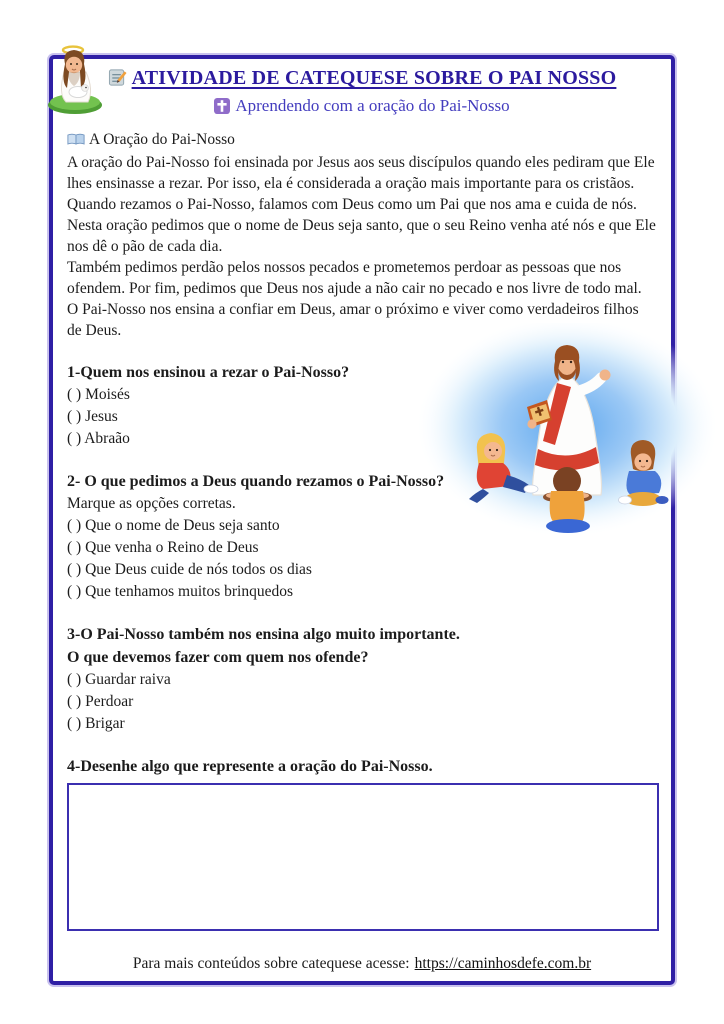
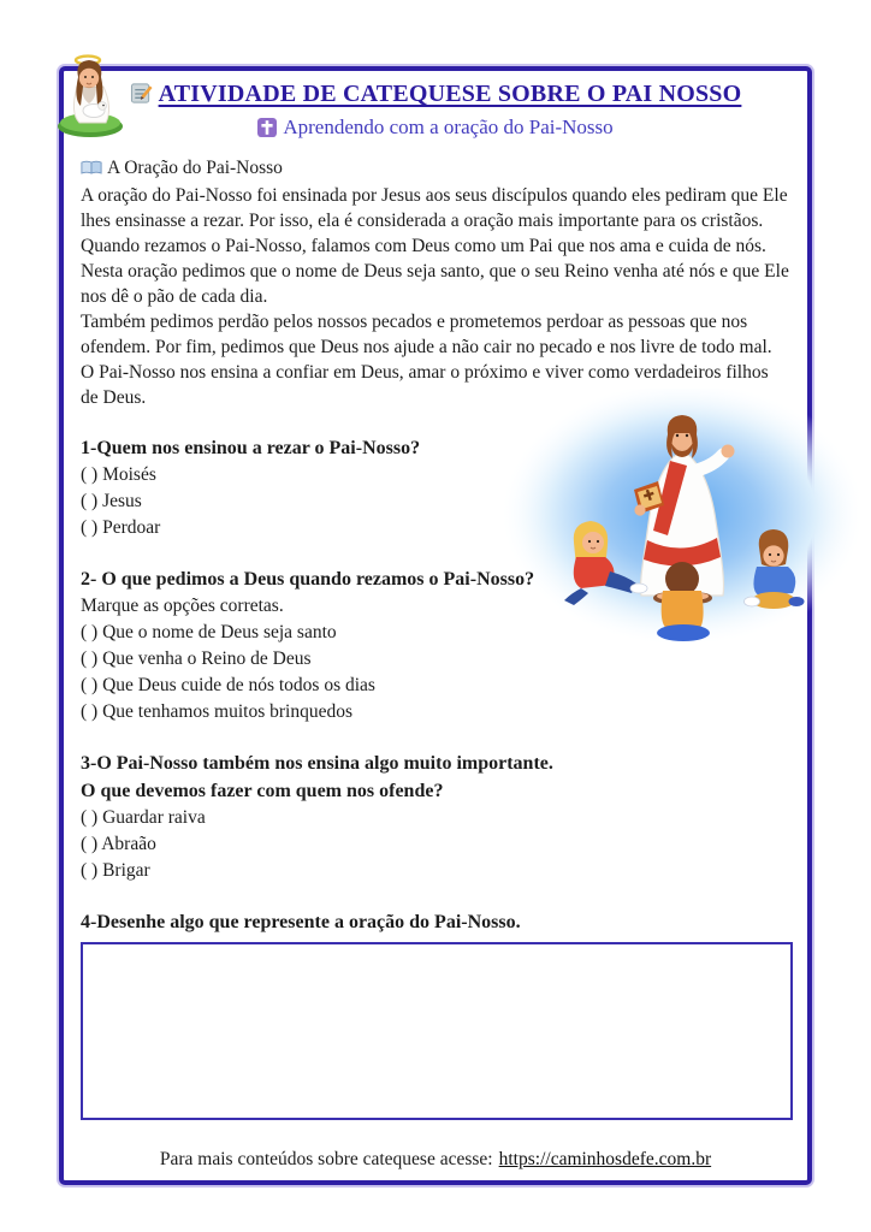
  ATIVIDADE DE CATEQUESE SOBRE O PAI NOSSO
  Aprendendo com a oração do Pai-Nosso
  A Oração do Pai-Nosso
  A oração do Pai-Nosso foi ensinada por Jesus aos seus discípulos quando eles pediram que Ele lhes ensinasse a rezar. Por isso, ela é considerada a oração mais importante para os cristãos.
  Quando rezamos o Pai-Nosso, falamos com Deus como um Pai que nos ama e cuida de nós. Nesta oração pedimos que o nome de Deus seja santo, que o seu Reino venha até nós e que Ele nos dê o pão de cada dia.
  Também pedimos perdão pelos nossos pecados e prometemos perdoar as pessoas que nos ofendem. Por fim, pedimos que Deus nos ajude a não cair no pecado e nos livre de todo mal.
  O Pai-Nosso nos ensina a confiar em Deus, amar o próximo e viver como verdadeiros filhos de Deus.
  1-Quem nos ensinou a rezar o Pai-Nosso?
  ( ) Moisés
  ( ) Jesus
- ( ) Abraão
+ ( ) Perdoar
  2- O que pedimos a Deus quando rezamos o Pai-Nosso?
  Marque as opções corretas.
  ( ) Que o nome de Deus seja santo
  ( ) Que venha o Reino de Deus
  ( ) Que Deus cuide de nós todos os dias
  ( ) Que tenhamos muitos brinquedos
  3-O Pai-Nosso também nos ensina algo muito importante.
  O que devemos fazer com quem nos ofende?
  ( ) Guardar raiva
- ( ) Perdoar
+ ( ) Abraão
  ( ) Brigar
  4-Desenhe algo que represente a oração do Pai-Nosso.
  Para mais conteúdos sobre catequese acesse: https://caminhosdefe.com.br
